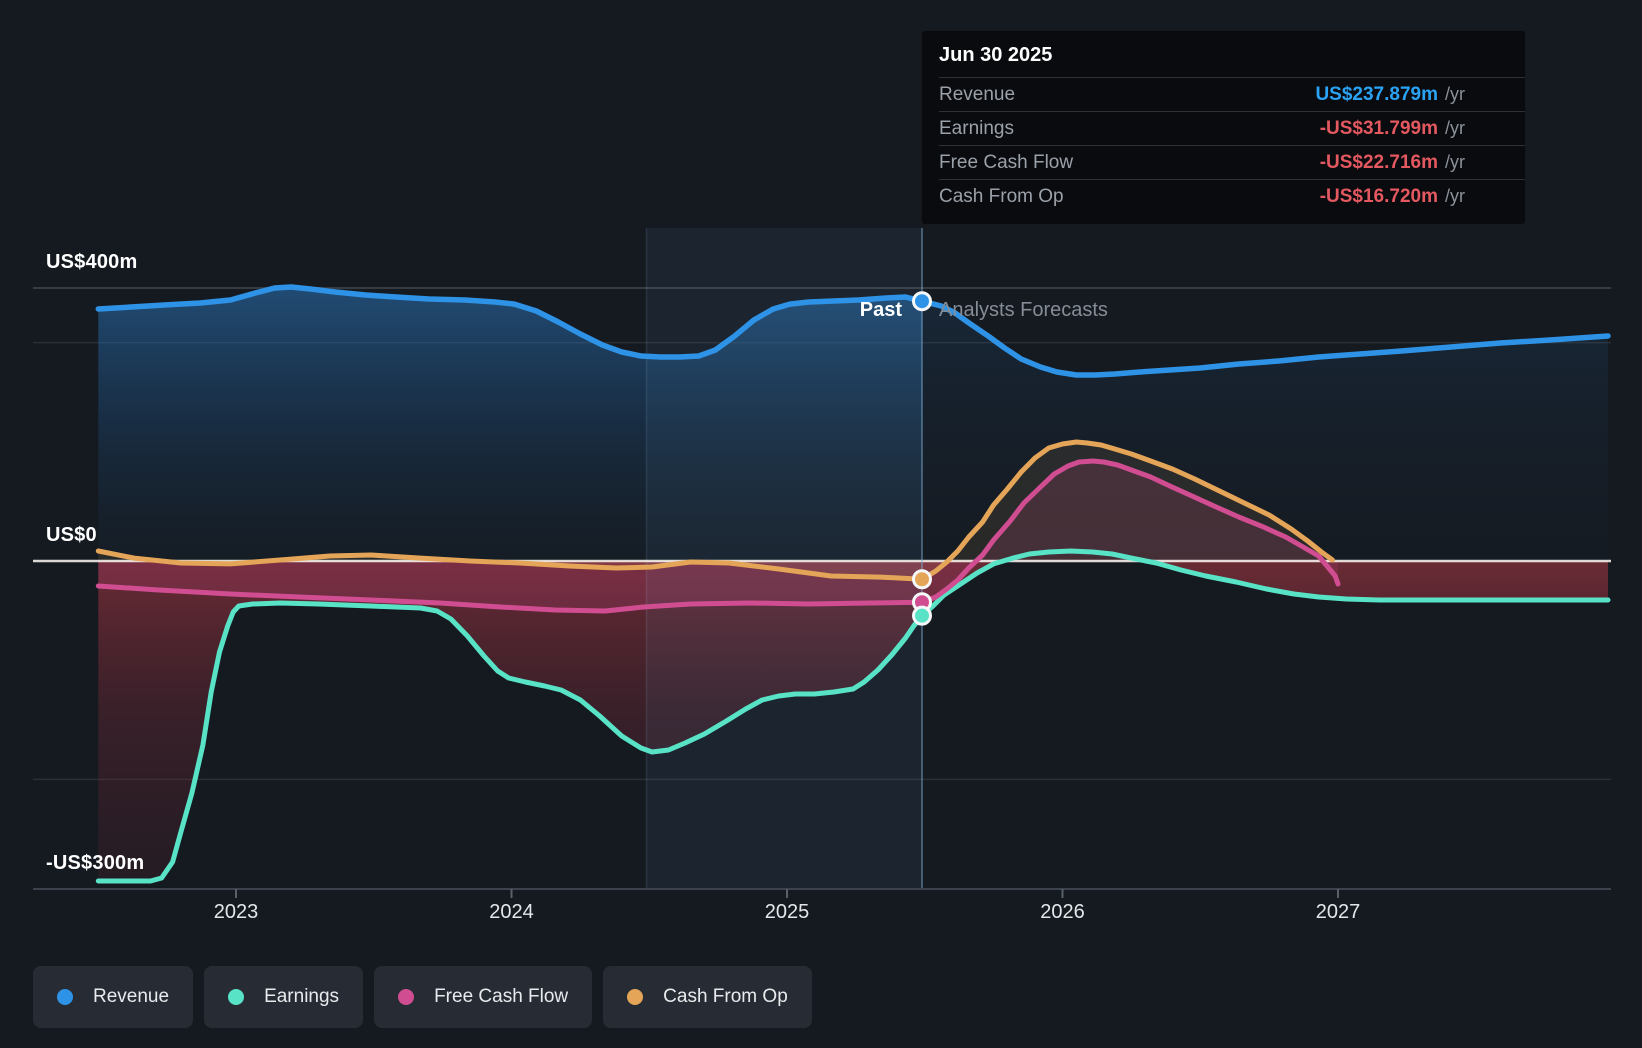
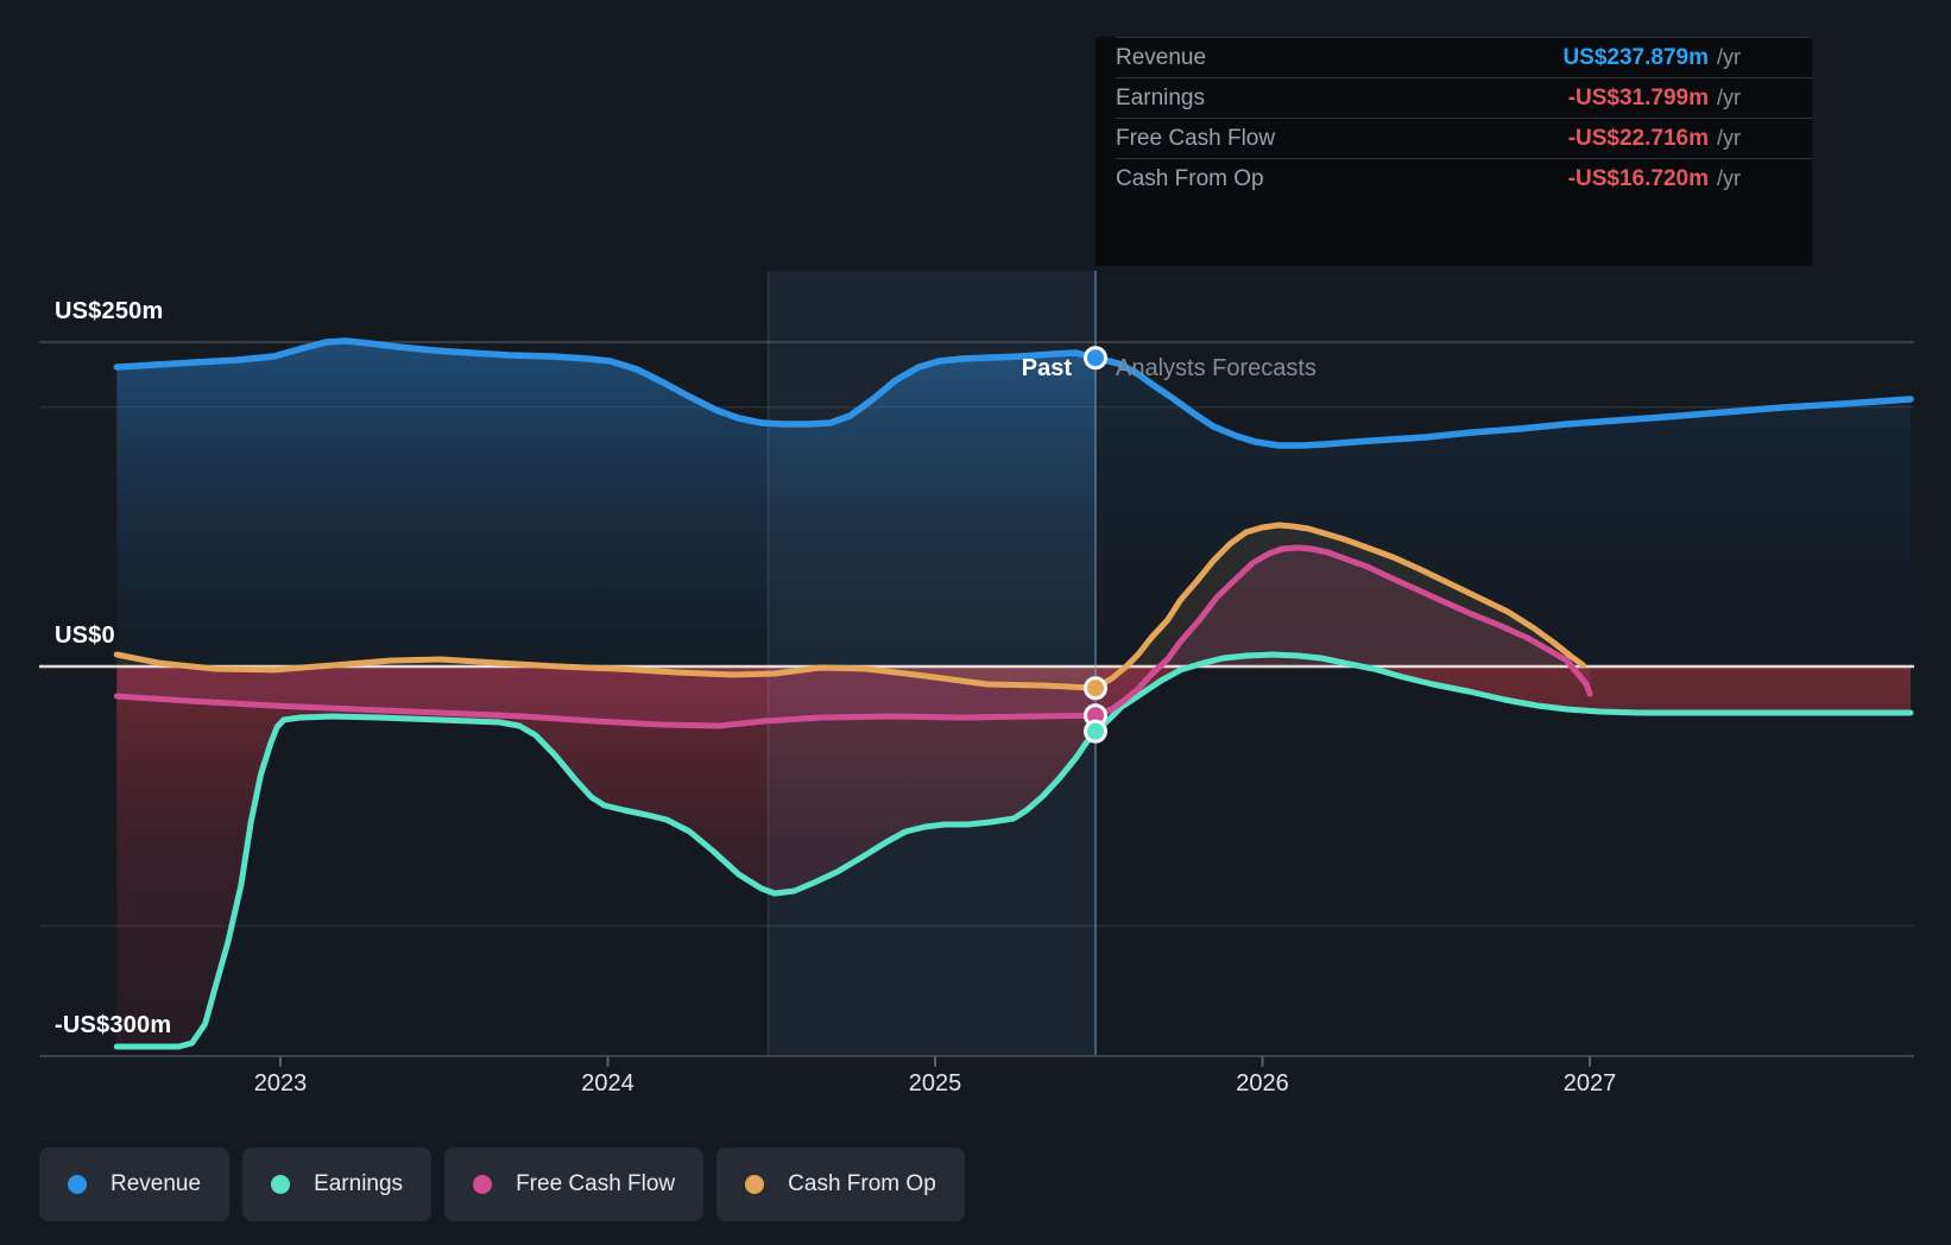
- US$400m
+ US$250m
  US$0
  -US$300m
  2023
  2024
  2025
  2026
  2027
  Past
  Analysts Forecasts
- Jun 30 2025
  Revenue
  US$237.879m
  /yr
  Earnings
  -US$31.799m
  /yr
  Free Cash Flow
  -US$22.716m
  /yr
  Cash From Op
  -US$16.720m
  /yr
  Revenue
  Earnings
  Free Cash Flow
  Cash From Op
